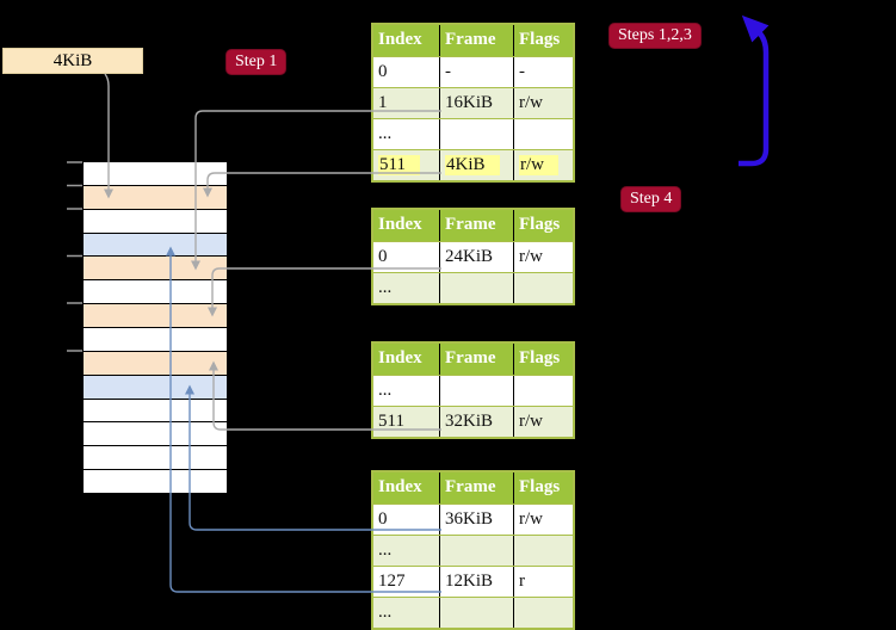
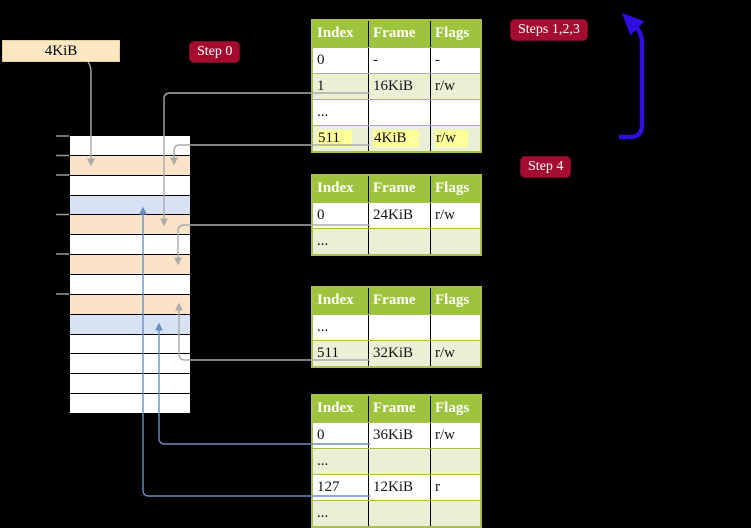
  4KiB
- Step 1
+ Step 0
  Steps 1,2,3
  Step 4
  Index
  Frame
  Flags
  0
  -
  -
  1
  16KiB
  r/w
  ...
  511
  4KiB
  r/w
  Index
  Frame
  Flags
  0
  24KiB
  r/w
  ...
  Index
  Frame
  Flags
  ...
  511
  32KiB
  r/w
  Index
  Frame
  Flags
  0
  36KiB
  r/w
  ...
  127
  12KiB
  r
  ...
